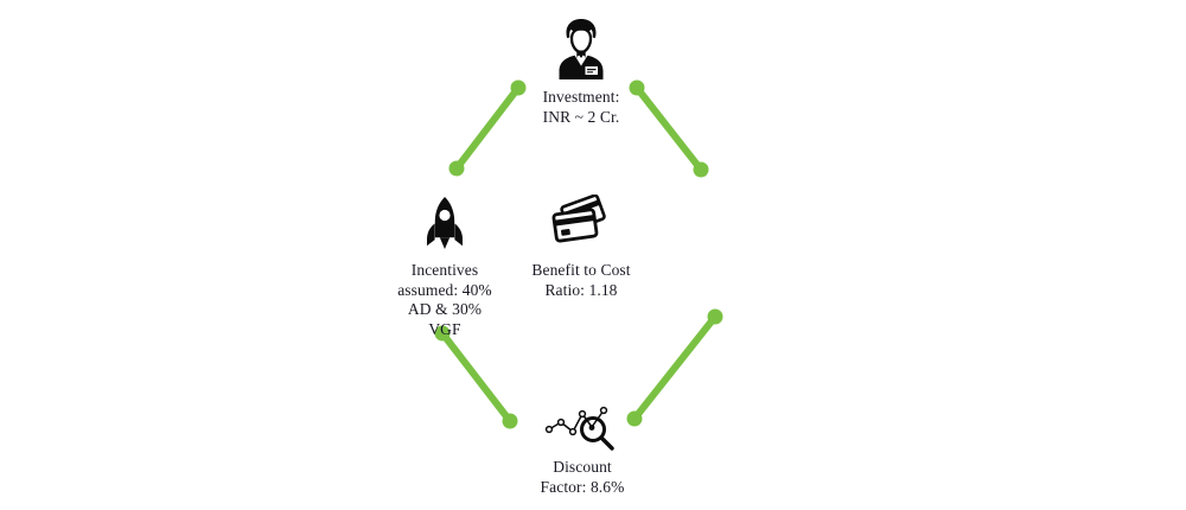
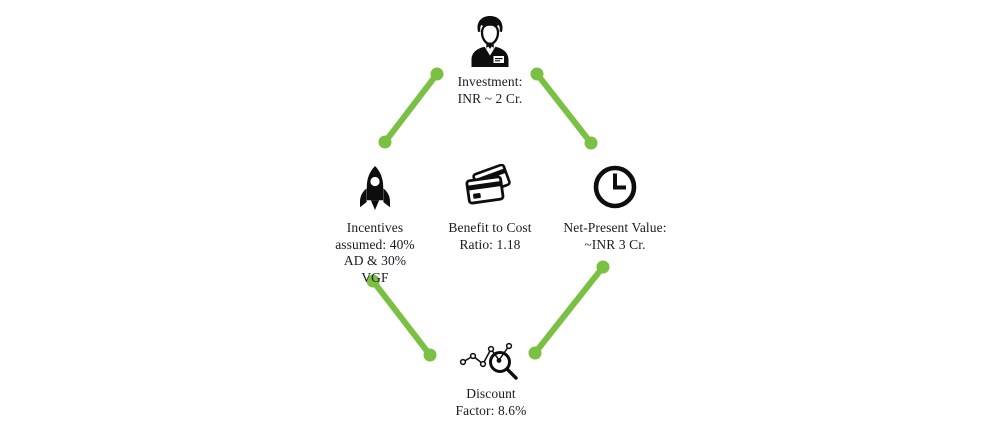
  Investment:
  INR ~ 2 Cr.
  Incentives
  assumed: 40%
  AD & 30%
  VGF
  Benefit to Cost
  Ratio: 1.18
+ Net-Present Value:
+ ~INR 3 Cr.
  Discount
  Factor: 8.6%
